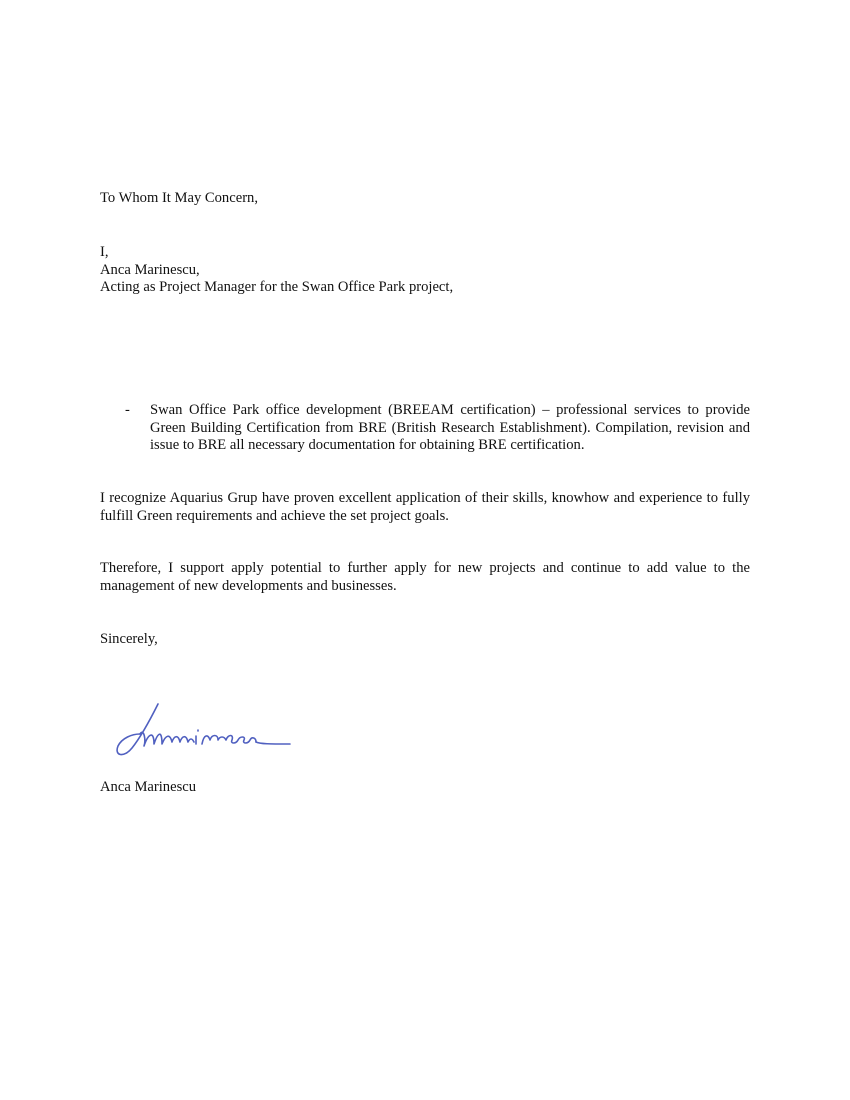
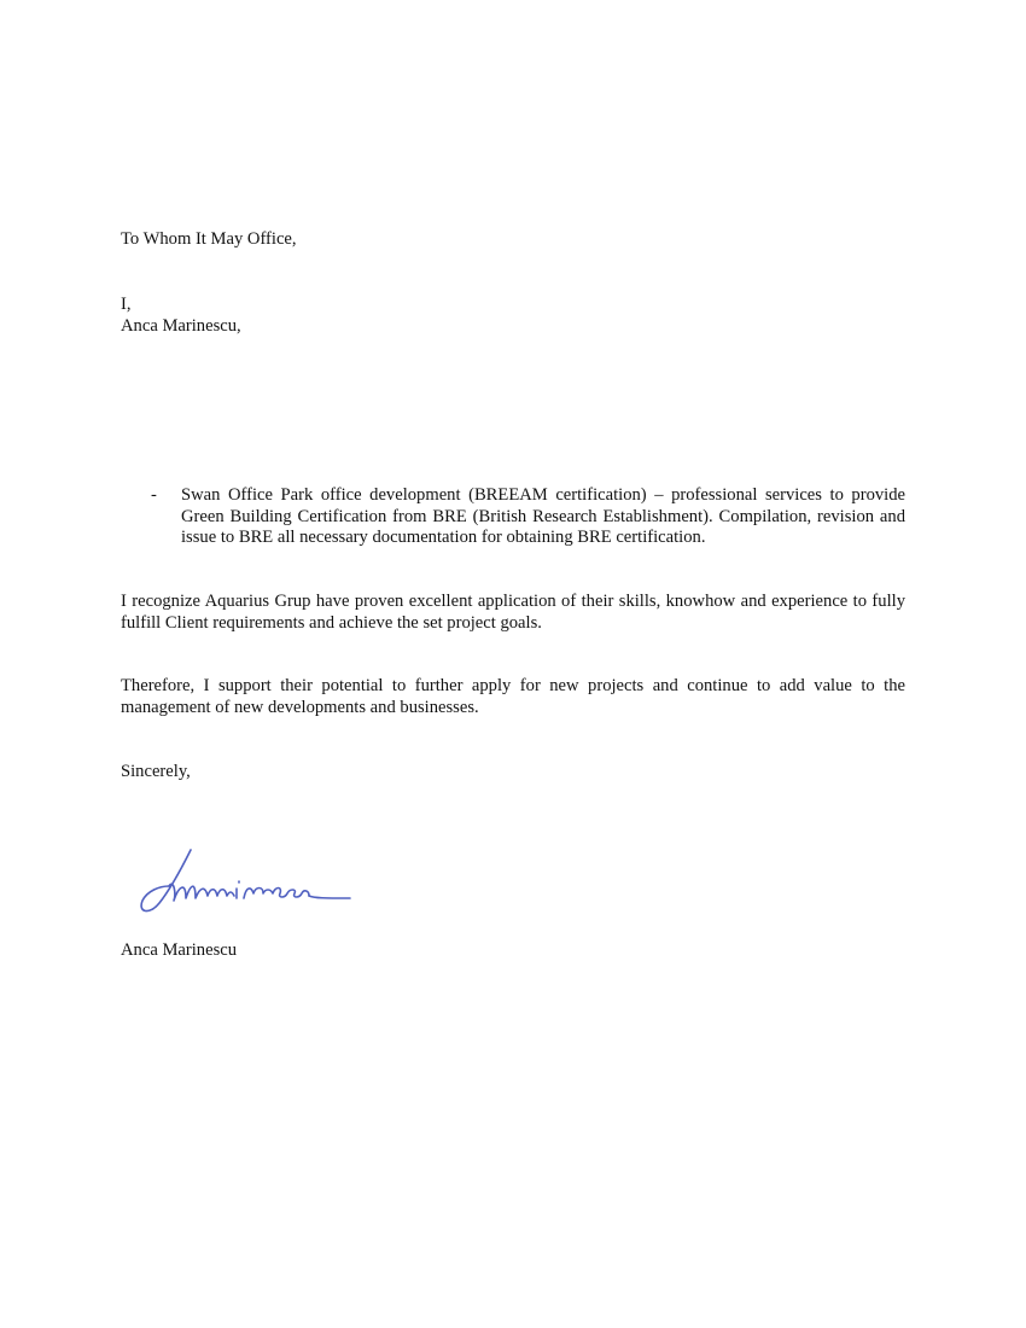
- To Whom It May Concern,
+ To Whom It May Office,
  I,
  Anca Marinescu,
- Acting as Project Manager for the Swan Office Park project,
  -
  Swan Office Park office development (BREEAM certification) – professional services to provide Green Building Certification from BRE (British Research Establishment). Compilation, revision and issue to BRE all necessary documentation for obtaining BRE certification.
- I recognize Aquarius Grup have proven excellent application of their skills, knowhow and experience to fully fulfill Green requirements and achieve the set project goals.
+ I recognize Aquarius Grup have proven excellent application of their skills, knowhow and experience to fully fulfill Client requirements and achieve the set project goals.
- Therefore, I support apply potential to further apply for new projects and continue to add value to the management of new developments and businesses.
+ Therefore, I support their potential to further apply for new projects and continue to add value to the management of new developments and businesses.
  Sincerely,
  Anca Marinescu
